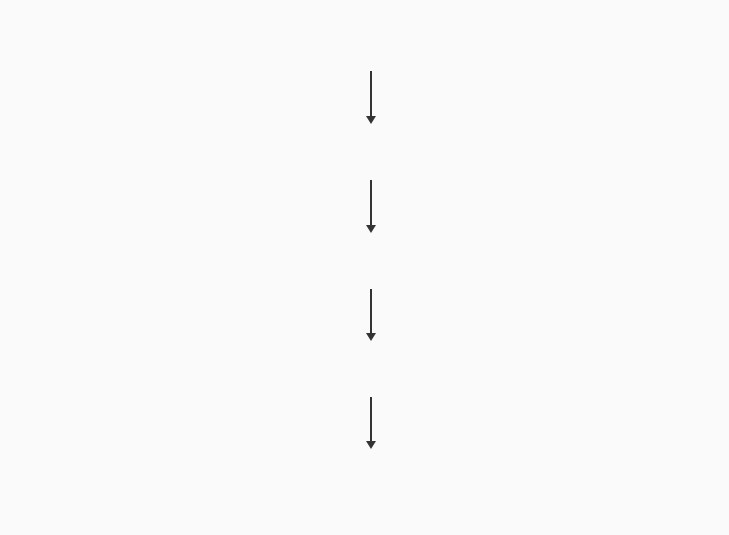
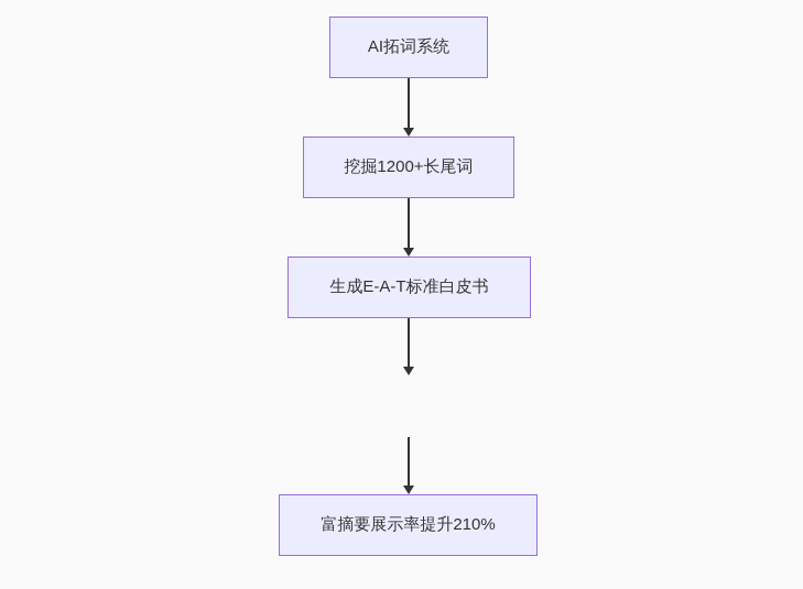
+ AI拓词系统
+ 挖掘1200+长尾词
+ 生成E-A-T标准白皮书
+ 富摘要展示率提升210%
